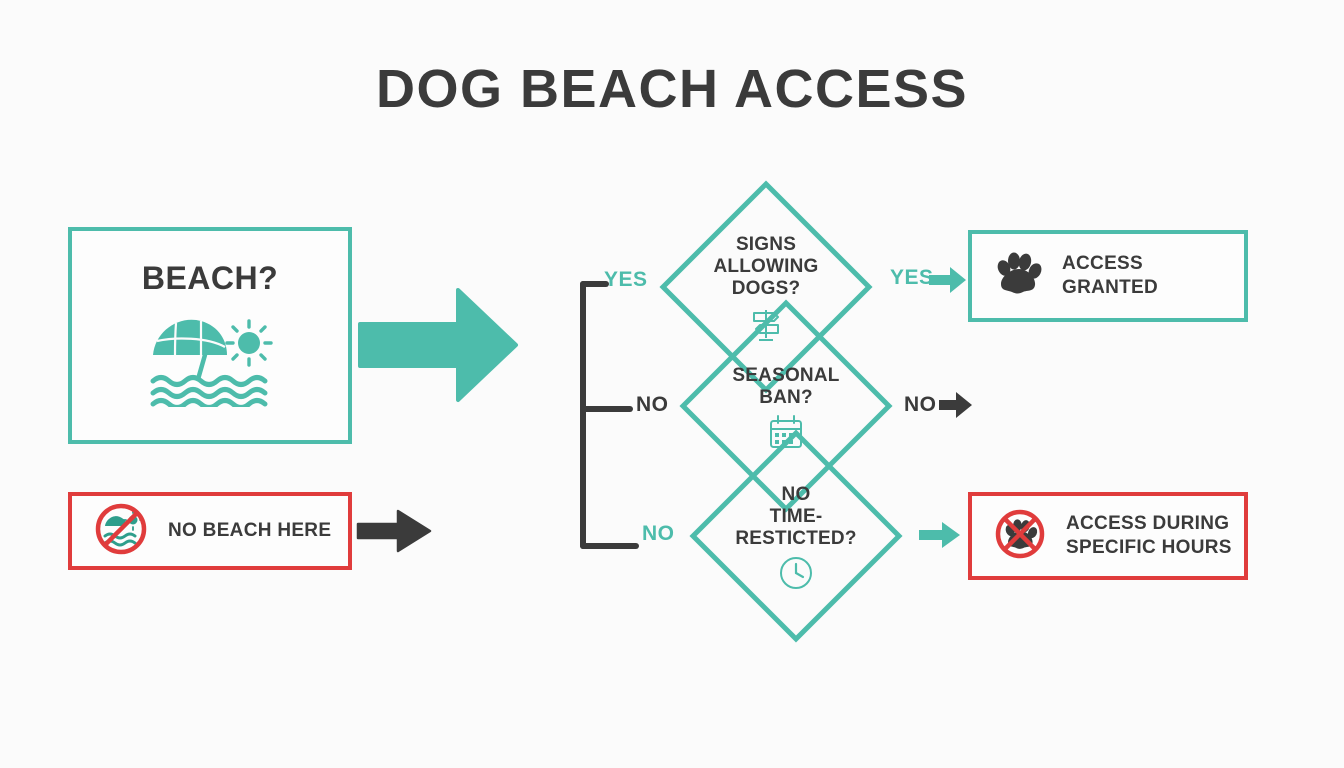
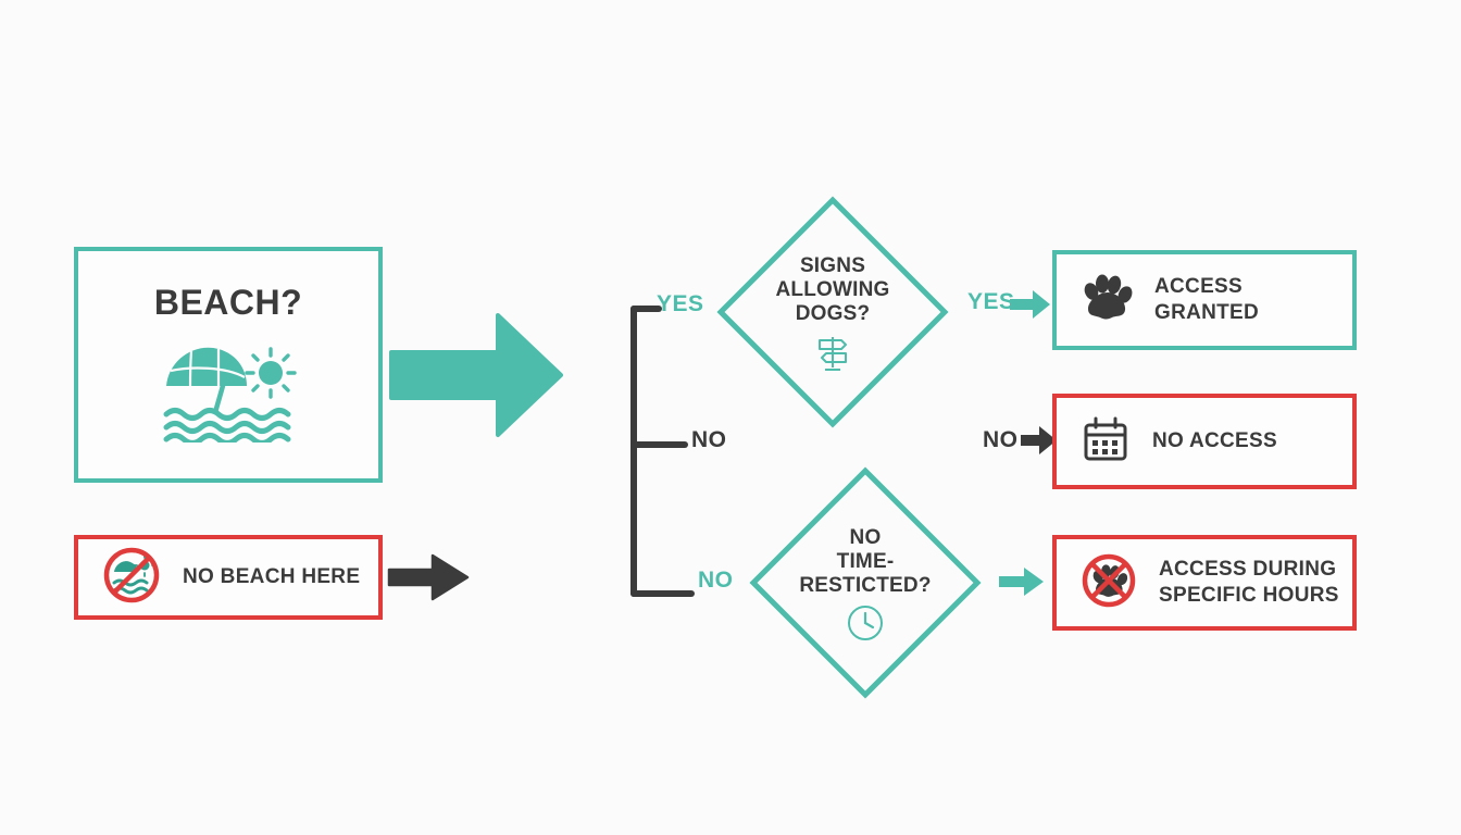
- DOG BEACH ACCESS
  BEACH?
  NO BEACH HERE
  YES
  NO
  NO
  SIGNS
  ALLOWING
  DOGS?
- SEASONAL
- BAN?
  NO
  TIME-
  RESTICTED?
  YES
  NO
  ACCESS
  GRANTED
+ NO ACCESS
  ACCESS DURING
  SPECIFIC HOURS
